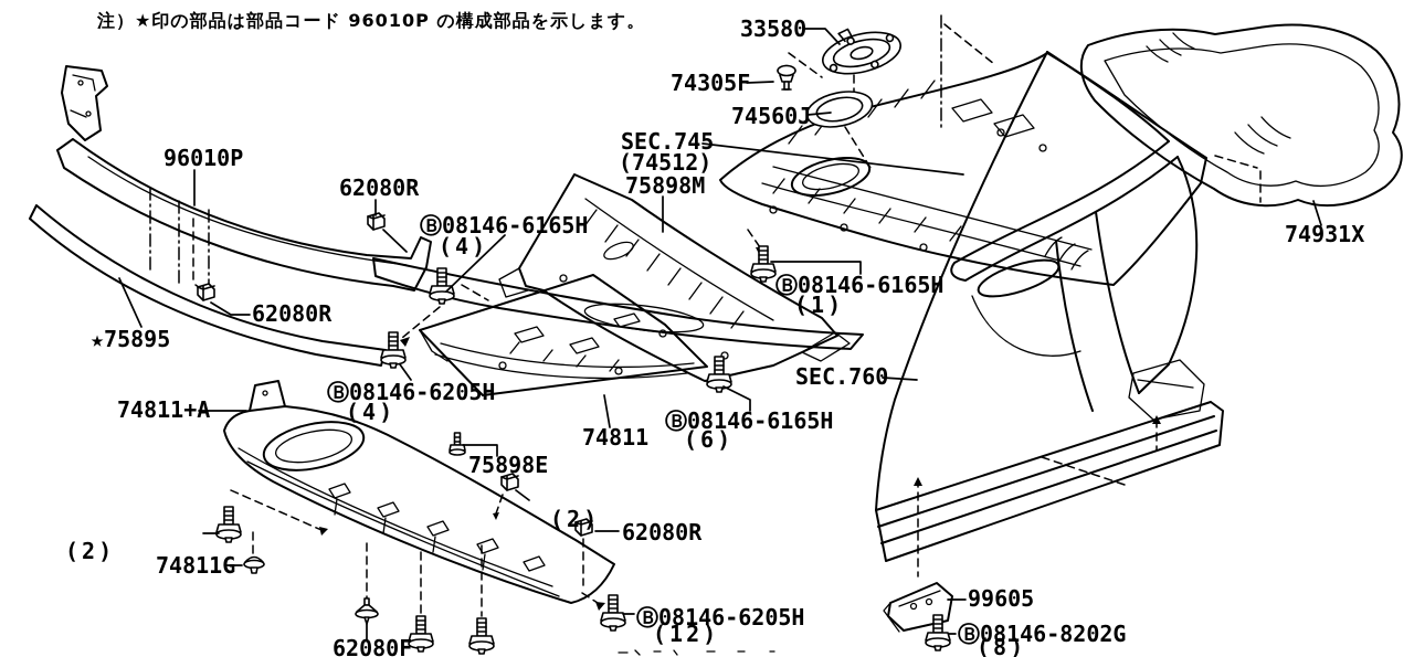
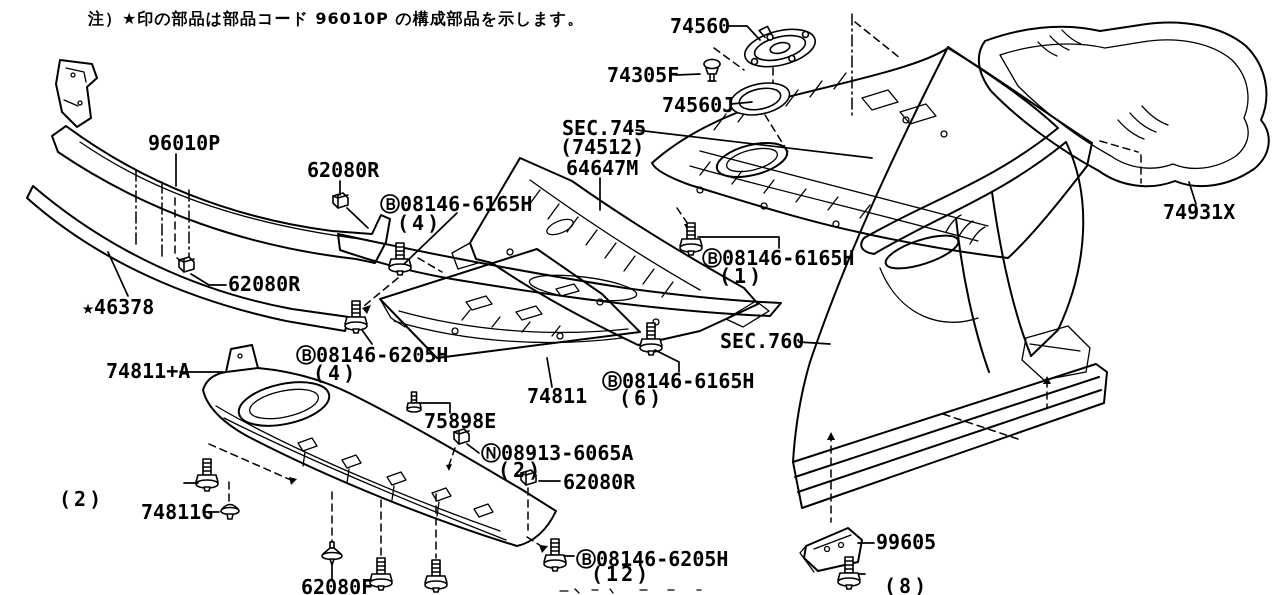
  注）★印の部品は部品コード 96010P の構成部品を示します。
- 33580
+ 74560
  74305F
  74560J
  SEC.745
  (74512)
- 75898M
+ 64647M
  96010P
  62080R
  Ⓑ08146-6165H
  (4)
  Ⓑ08146-6165H
  (1)
  74931X
  62080R
- ★75895
+ ★46378
  Ⓑ08146-6205H
  (4)
  74811+A
  75898E
  74811
  Ⓑ08146-6165H
  (6)
  SEC.760
+ Ⓝ08913-6065A
  (2)
  62080R
  (2)
  74811G
  62080F
  Ⓑ08146-6205H
  (12)
  99605
- Ⓑ08146-8202G
  (8)
